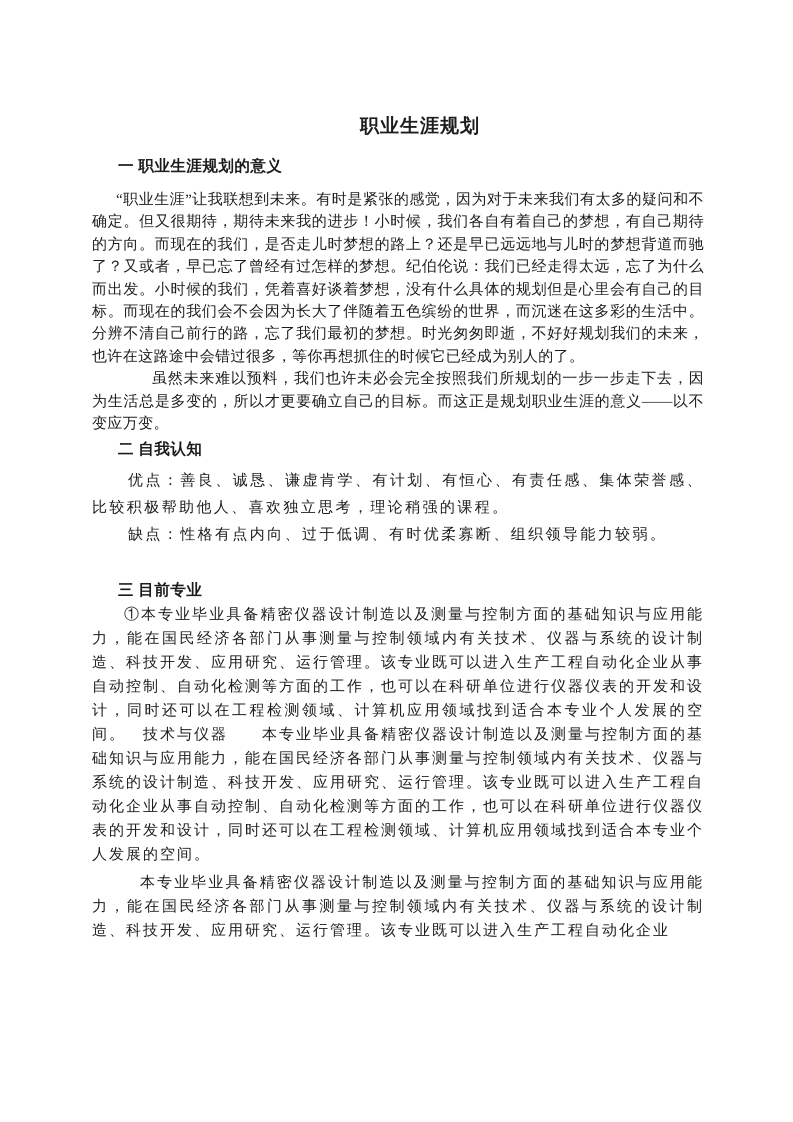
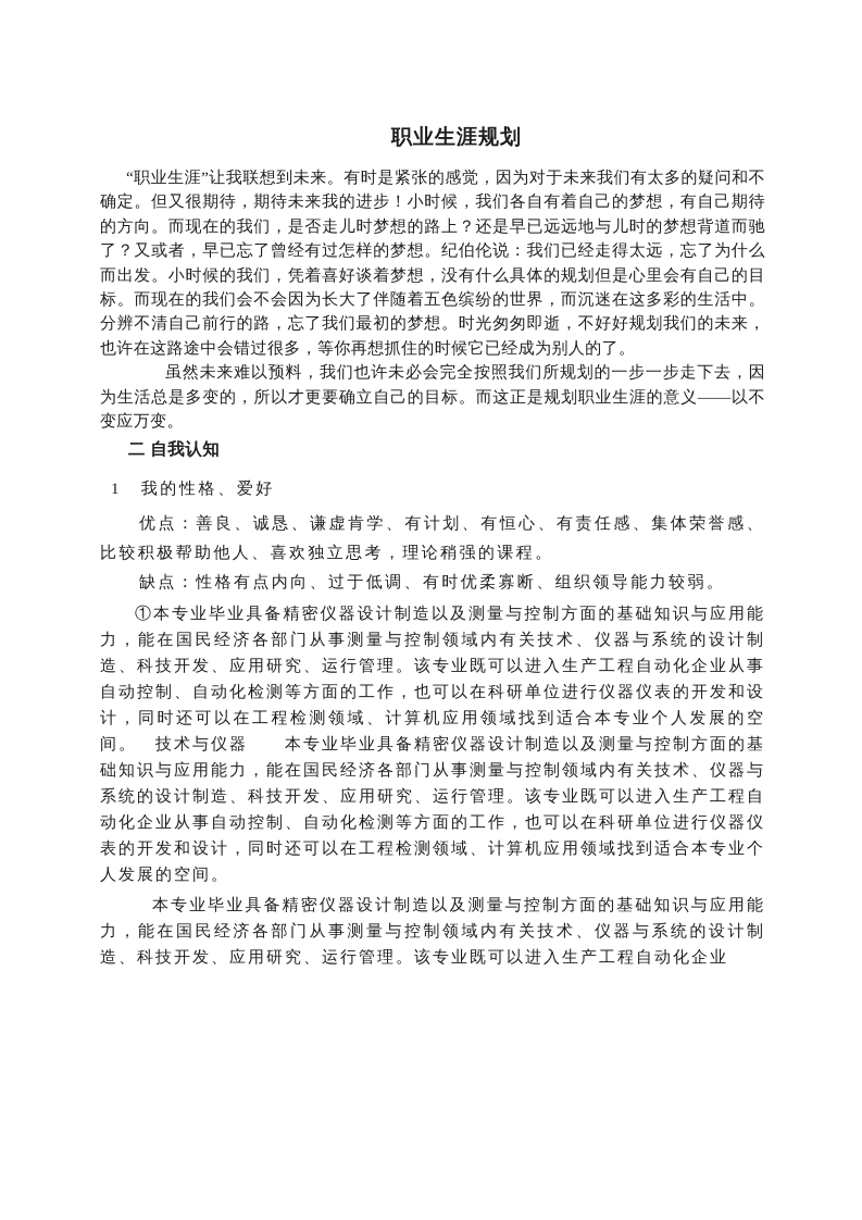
  职业生涯规划
- 一 职业生涯规划的意义
  “职业生涯”让我联想到未来。有时是紧张的感觉，因为对于未来我们有太多的疑问和不确定。但又很期待，期待未来我的进步！小时候，我们各自有着自己的梦想，有自己期待的方向。而现在的我们，是否走儿时梦想的路上？还是早已远远地与儿时的梦想背道而驰了？又或者，早已忘了曾经有过怎样的梦想。纪伯伦说：我们已经走得太远，忘了为什么而出发。小时候的我们，凭着喜好谈着梦想，没有什么具体的规划但是心里会有自己的目标。而现在的我们会不会因为长大了伴随着五色缤纷的世界，而沉迷在这多彩的生活中。分辨不清自己前行的路，忘了我们最初的梦想。时光匆匆即逝，不好好规划我们的未来，也许在这路途中会错过很多，等你再想抓住的时候它已经成为别人的了。
  虽然未来难以预料，我们也许未必会完全按照我们所规划的一步一步走下去，因为生活总是多变的，所以才更要确立自己的目标。而这正是规划职业生涯的意义——以不变应万变。
  二 自我认知
+ 1 我的性格、爱好
  优点：善良、诚恳、谦虚肯学、有计划、有恒心、有责任感、集体荣誉感、比较积极帮助他人、喜欢独立思考，理论稍强的课程。
  缺点：性格有点内向、过于低调、有时优柔寡断、组织领导能力较弱。
- 三 目前专业
  ①本专业毕业具备精密仪器设计制造以及测量与控制方面的基础知识与应用能力，能在国民经济各部门从事测量与控制领域内有关技术、仪器与系统的设计制造、科技开发、应用研究、运行管理。该专业既可以进入生产工程自动化企业从事自动控制、自动化检测等方面的工作，也可以在科研单位进行仪器仪表的开发和设计，同时还可以在工程检测领域、计算机应用领域找到适合本专业个人发展的空间。 技术与仪器 本专业毕业具备精密仪器设计制造以及测量与控制方面的基础知识与应用能力，能在国民经济各部门从事测量与控制领域内有关技术、仪器与系统的设计制造、科技开发、应用研究、运行管理。该专业既可以进入生产工程自动化企业从事自动控制、自动化检测等方面的工作，也可以在科研单位进行仪器仪表的开发和设计，同时还可以在工程检测领域、计算机应用领域找到适合本专业个人发展的空间。
  本专业毕业具备精密仪器设计制造以及测量与控制方面的基础知识与应用能力，能在国民经济各部门从事测量与控制领域内有关技术、仪器与系统的设计制造、科技开发、应用研究、运行管理。该专业既可以进入生产工程自动化企业
